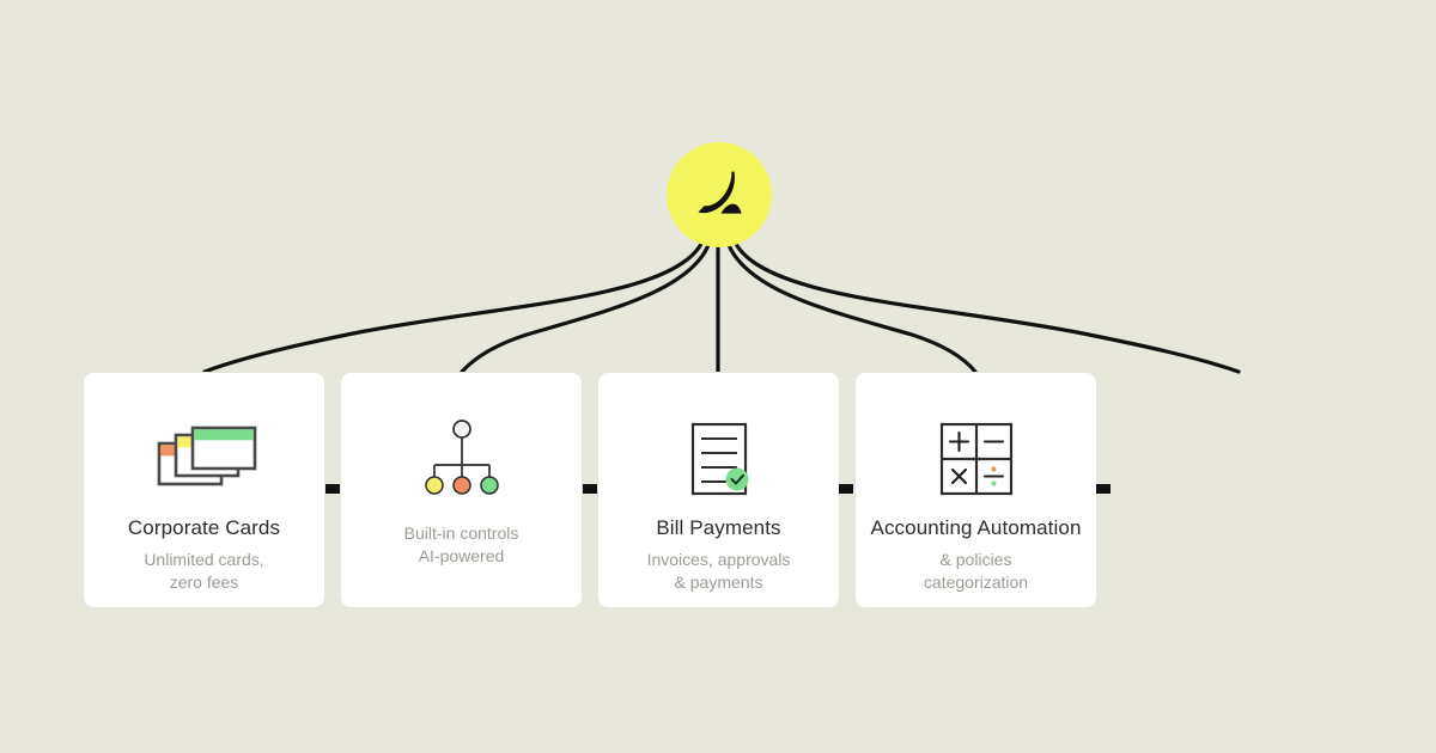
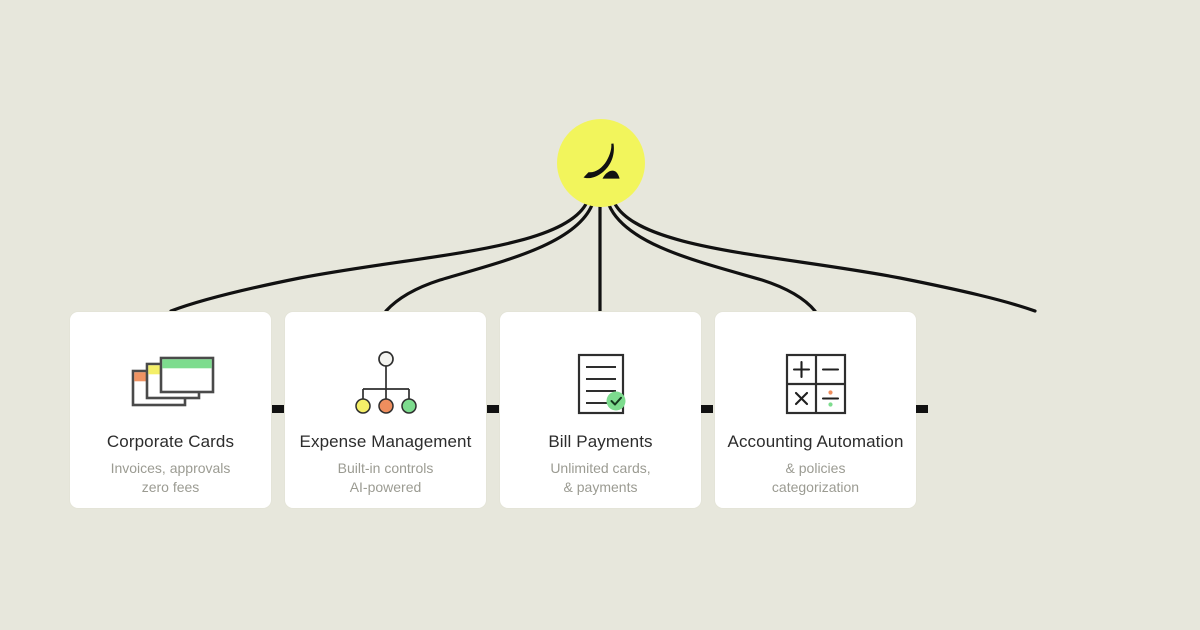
  Corporate Cards
- Unlimited cards,
+ Invoices, approvals
  zero fees
+ Expense Management
  Built-in controls
  AI-powered
  Bill Payments
- Invoices, approvals
+ Unlimited cards,
  & payments
  Accounting Automation
  & policies
  categorization
